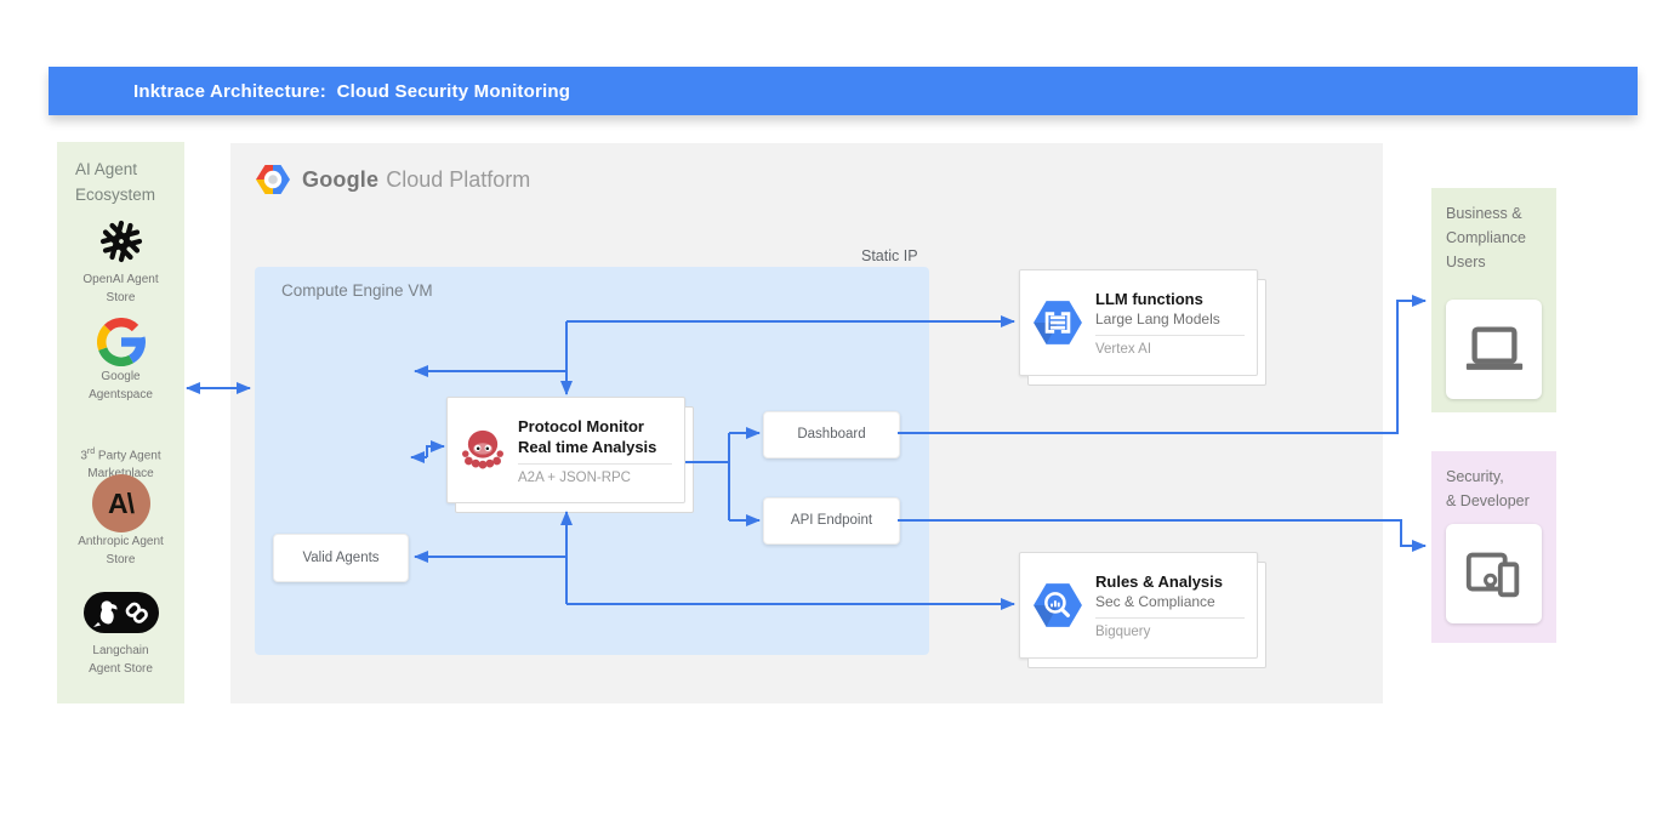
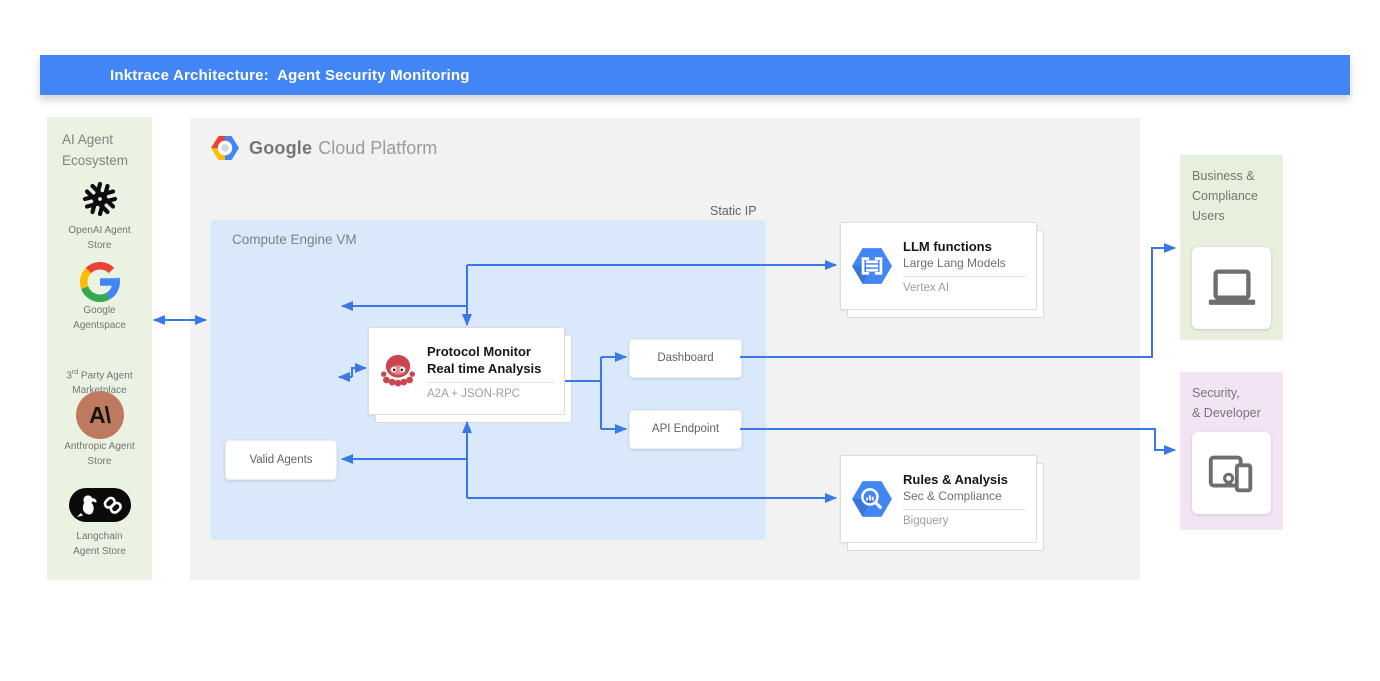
- Inktrace Architecture: Cloud Security Monitoring
+ Inktrace Architecture: Agent Security Monitoring
  AI Agent
  Ecosystem
  OpenAI Agent
  Store
  Google
  Agentspace
  3 Party Agent
  Marklace
  A\
  Anthropic Agent
  Store
  Langchain
  Agent Store
  Google
  Cloud Platform
  Static IP
  Compute Engine VM
  Valid Agents
  Dashboard
  API Endpoint
  Protocol Monitor
  Real time Analysis
  A2A + JSON-RPC
  LLM functions
  Large Lang Models
  Vertex AI
  Rules & Analysis
  Sec & Compliance
  Bigquery
  Business &
  Compliance
  Users
  Security,
  & Developer
